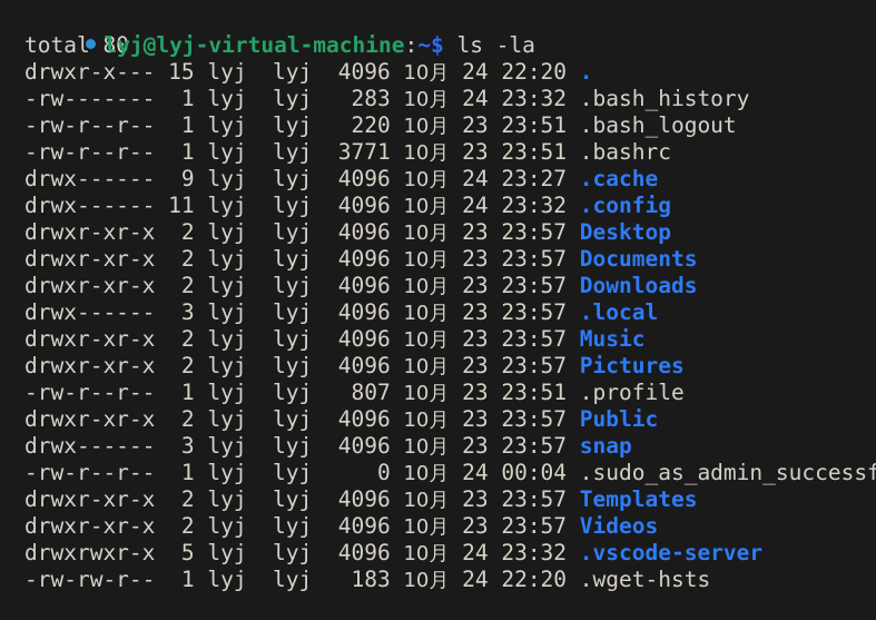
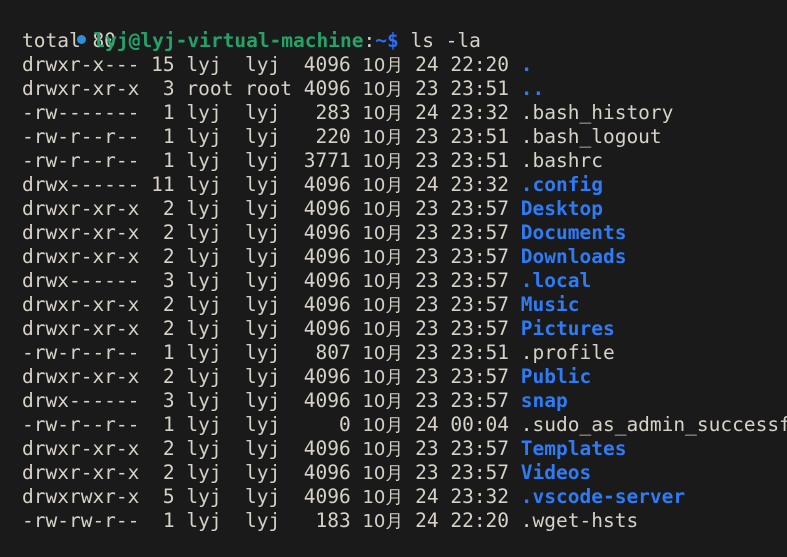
  lyj@lyj-virtual-machine:~$ ls -la
  total 80
  drwxr-x--- 15 lyj lyj 4096 10月 24 22:20 .
+ drwxr-xr-x 3 root root 4096 10月 23 23:51 ..
  -rw------- 1 lyj lyj 283 10月 24 23:32 .bash_history
  -rw-r--r-- 1 lyj lyj 220 10月 23 23:51 .bash_logout
  -rw-r--r-- 1 lyj lyj 3771 10月 23 23:51 .bashrc
- drwx------ 9 lyj lyj 4096 10月 24 23:27 .cache
  drwx------ 11 lyj lyj 4096 10月 24 23:32 .config
  drwxr-xr-x 2 lyj lyj 4096 10月 23 23:57 Desktop
  drwxr-xr-x 2 lyj lyj 4096 10月 23 23:57 Documents
  drwxr-xr-x 2 lyj lyj 4096 10月 23 23:57 Downloads
  drwx------ 3 lyj lyj 4096 10月 23 23:57 .local
  drwxr-xr-x 2 lyj lyj 4096 10月 23 23:57 Music
  drwxr-xr-x 2 lyj lyj 4096 10月 23 23:57 Pictures
  -rw-r--r-- 1 lyj lyj 807 10月 23 23:51 .profile
  drwxr-xr-x 2 lyj lyj 4096 10月 23 23:57 Public
  drwx------ 3 lyj lyj 4096 10月 23 23:57 snap
  -rw-r--r-- 1 lyj lyj 0 10月 24 00:04 .sudo_as_admin_successf
  drwxr-xr-x 2 lyj lyj 4096 10月 23 23:57 Templates
  drwxr-xr-x 2 lyj lyj 4096 10月 23 23:57 Videos
  drwxrwxr-x 5 lyj lyj 4096 10月 24 23:32 .vscode-server
  -rw-rw-r-- 1 lyj lyj 183 10月 24 22:20 .wget-hsts
